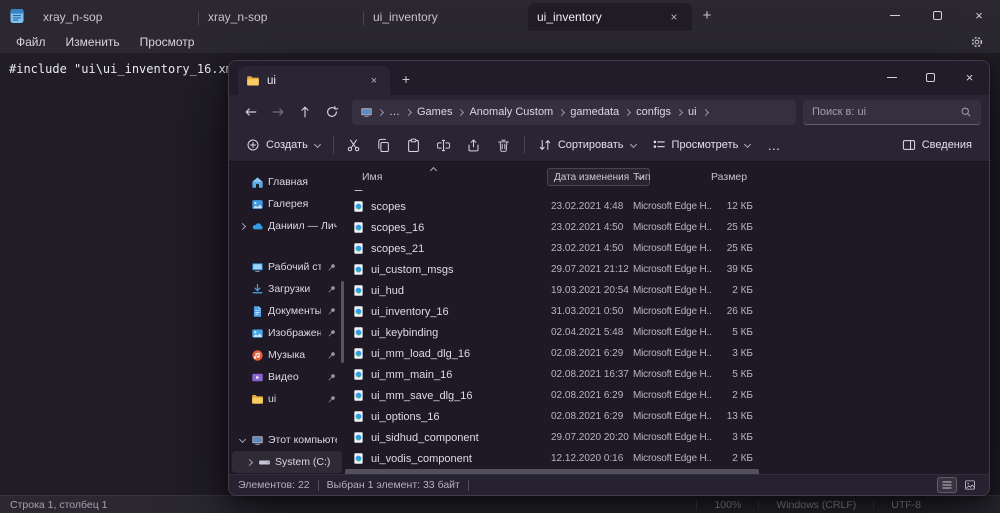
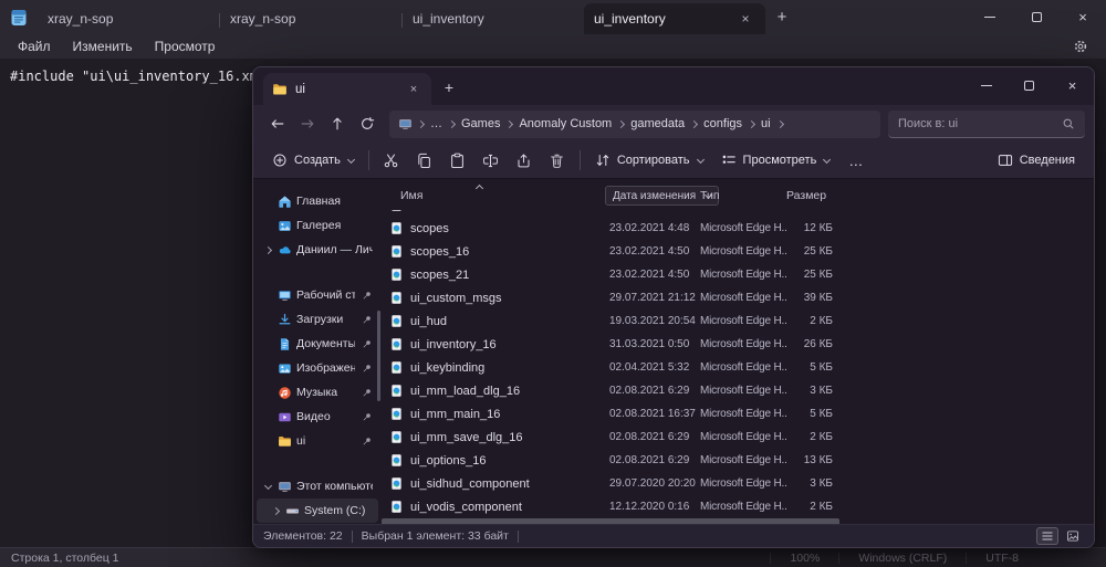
  xray_n-sop
  xray_n-sop
  ui_inventory
  ui_inventory
  ×
  +
  ×
  Файл
  Изменить
  Просмотр
  #include "ui\ui_inventory_16.x
  Строка 1, столбец 1
  100%
  Windows (CRLF)
  UTF-8
  ui
  ×
  +
  ×
  …
  Games
  Anomaly Custom
  gamedata
  configs
  ui
  Поиск в: ui
  Создать
  Сортировать
  Просмотреть
  …
  Сведения
  Главная
  Галерея
  Даниил — Лич
  Рабочий ст
  Загрузки
  Документы
  Изображен
  Музыка
  Видео
  ui
  Этот компьют
  System (C:)
  Имя
  Дата изменения
  Тип
  Размер
  scopes
  23.02.2021 4:48
  Microsoft Edge H..
  12 КБ
  scopes_16
  23.02.2021 4:50
  Microsoft Edge H..
  25 КБ
  scopes_21
  23.02.2021 4:50
  Microsoft Edge H..
  25 КБ
  ui_custom_msgs
  29.07.2021 21:12
  Microsoft Edge H..
  39 КБ
  ui_hud
  19.03.2021 20:54
  Microsoft Edge H..
  2 КБ
  ui_inventory_16
  31.03.2021 0:50
  Microsoft Edge H..
  26 КБ
  ui_keybinding
- 02.04.2021 5:48
+ 02.04.2021 5:32
  Microsoft Edge H..
  5 КБ
  ui_mm_load_dlg_16
  02.08.2021 6:29
  Microsoft Edge H..
  3 КБ
  ui_mm_main_16
  02.08.2021 16:37
  Microsoft Edge H..
  5 КБ
  ui_mm_save_dlg_16
  02.08.2021 6:29
  Microsoft Edge H..
  2 КБ
  ui_options_16
  02.08.2021 6:29
  Microsoft Edge H..
  13 КБ
  ui_sidhud_component
  29.07.2020 20:20
  Microsoft Edge H..
  3 КБ
  ui_vodis_component
  12.12.2020 0:16
  Microsoft Edge H..
  2 КБ
  Элементов: 22
  Выбран 1 элемент: 33 байт
